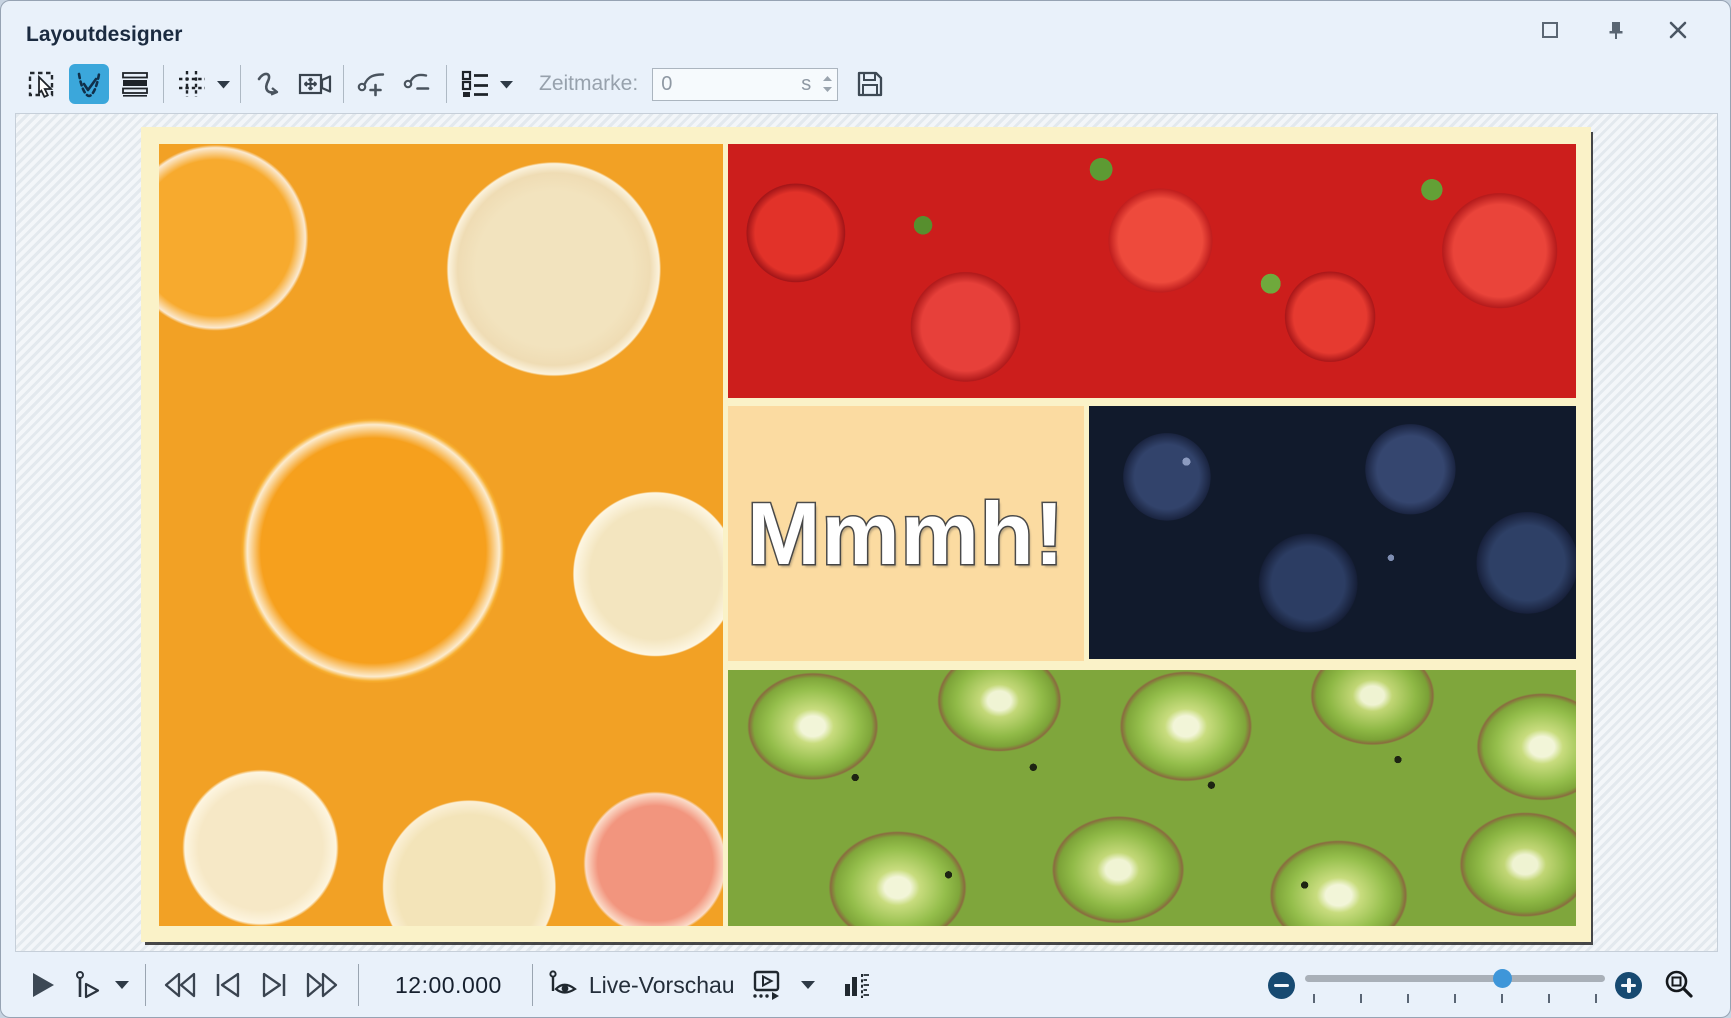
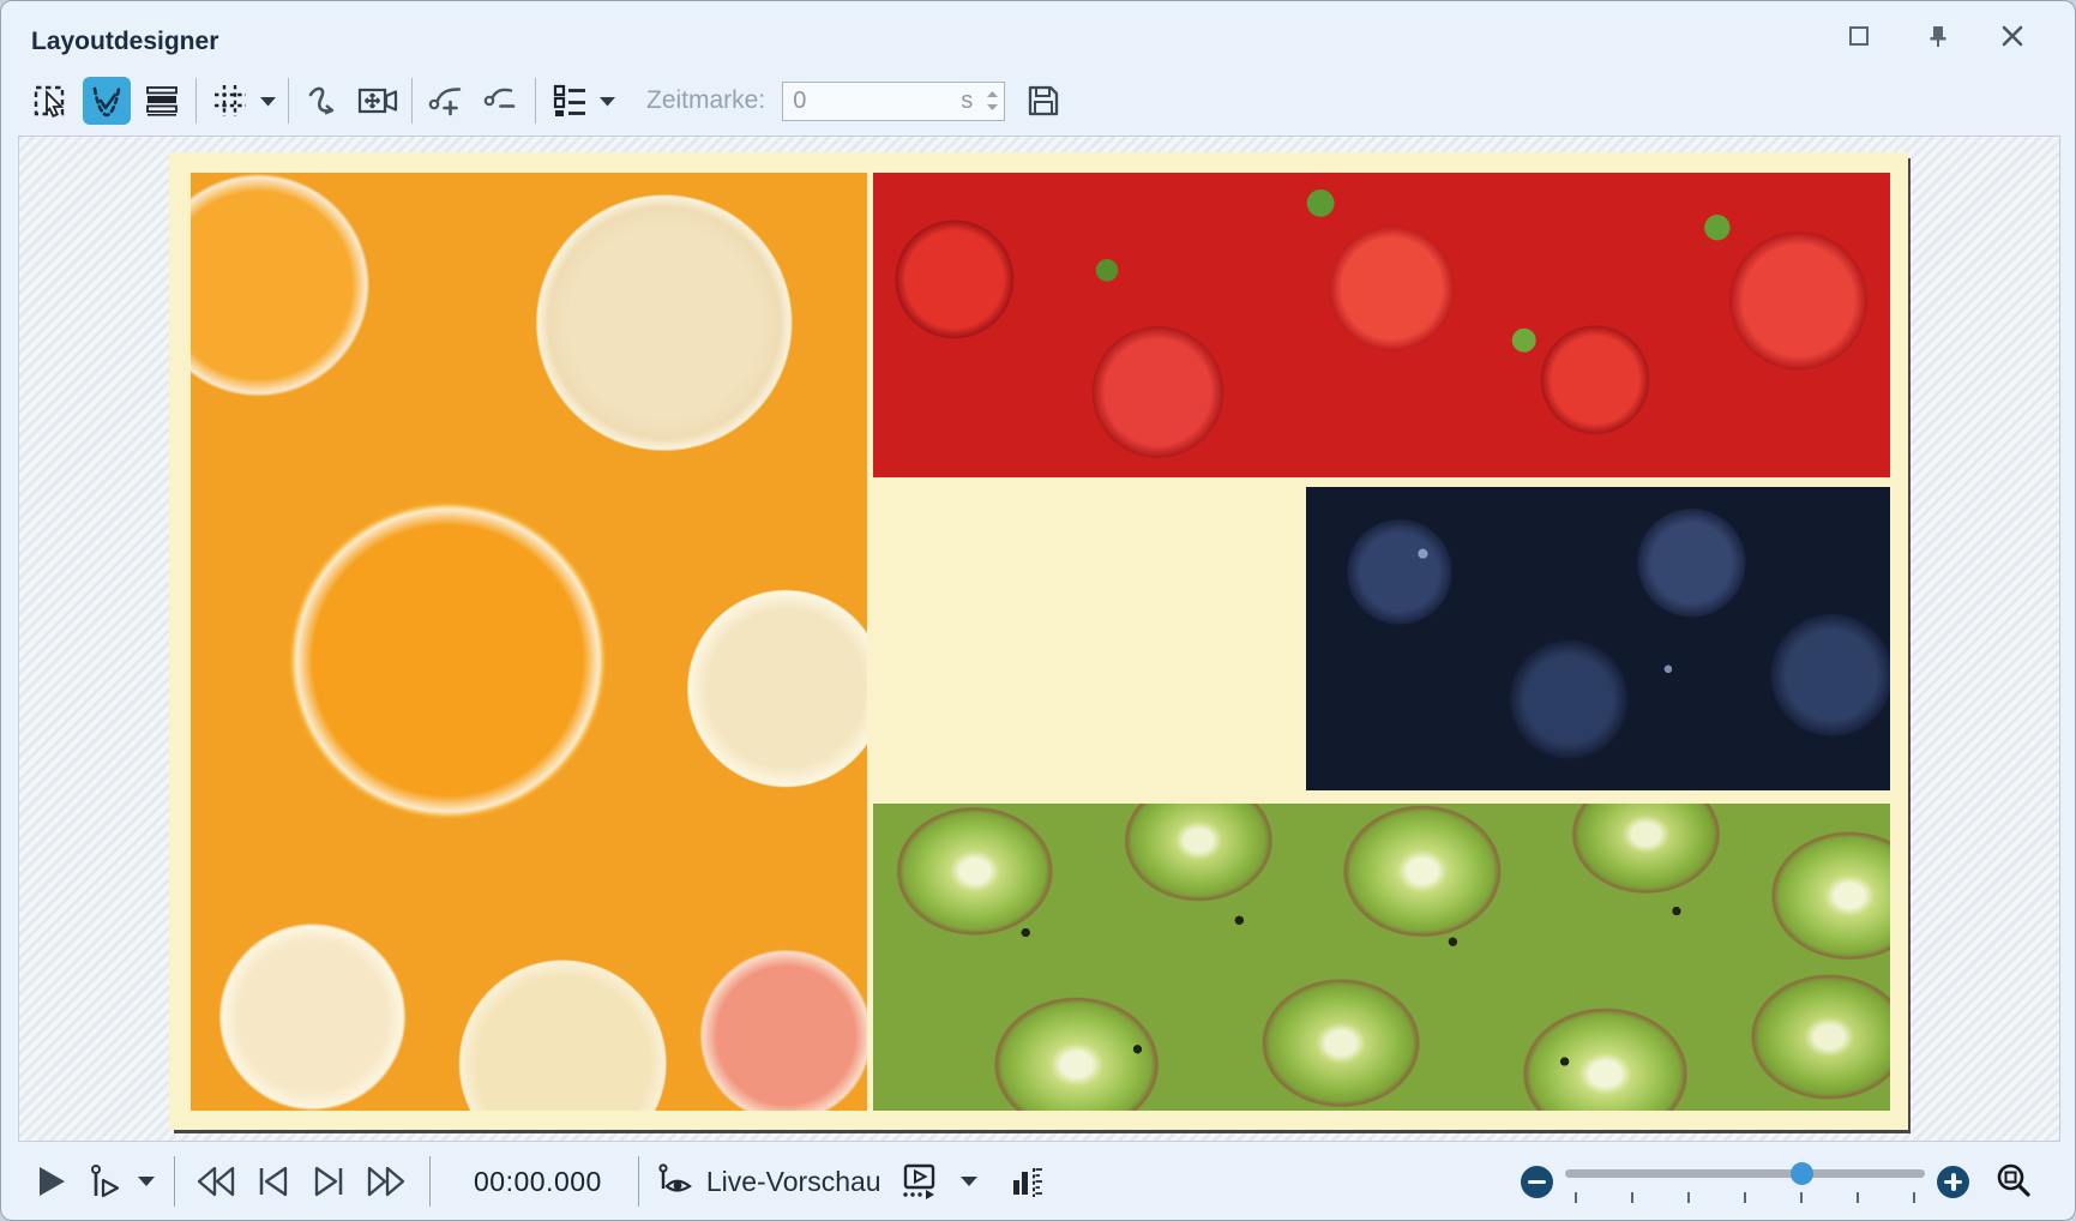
  Layoutdesigner
  Zeitmarke:
  0
  s
- Mmmh!
- 12:00.000
+ 00:00.000
  Live-Vorschau
